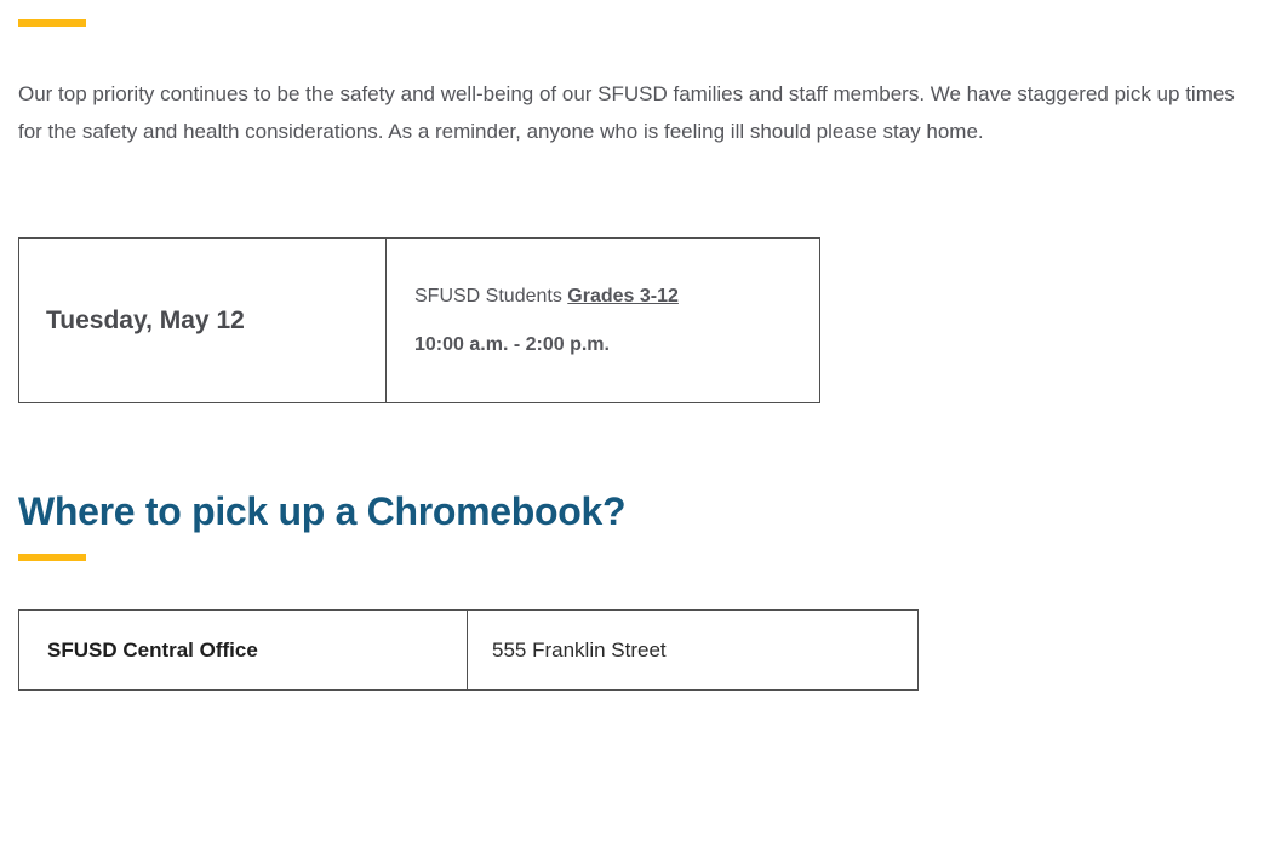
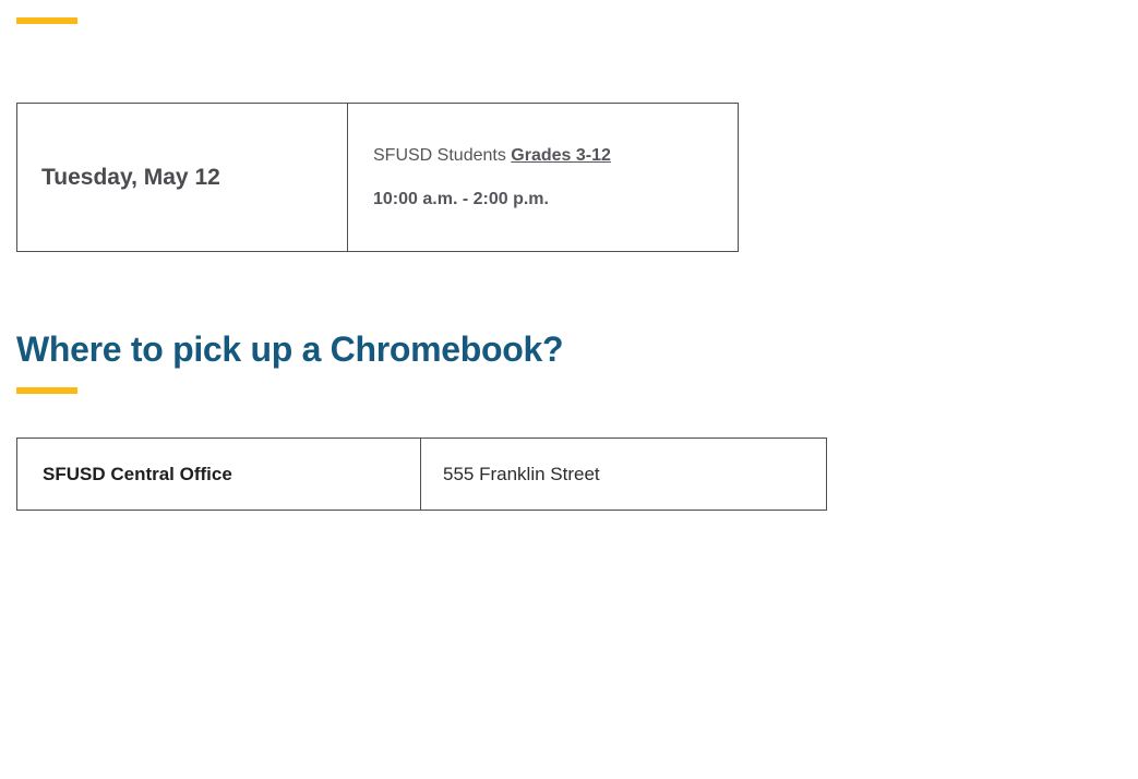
- Our top priority continues to be the safety and well-being of our SFUSD families and staff members. We have staggered pick up times for the safety and health considerations. As a reminder, anyone who is feeling ill should please stay home.
  Tuesday, May 12	SFUSD Students Grades 3-12 10:00 a.m. - 2:00 p.m.
  Where to pick up a Chromebook?
  SFUSD Central Office	555 Franklin Street
